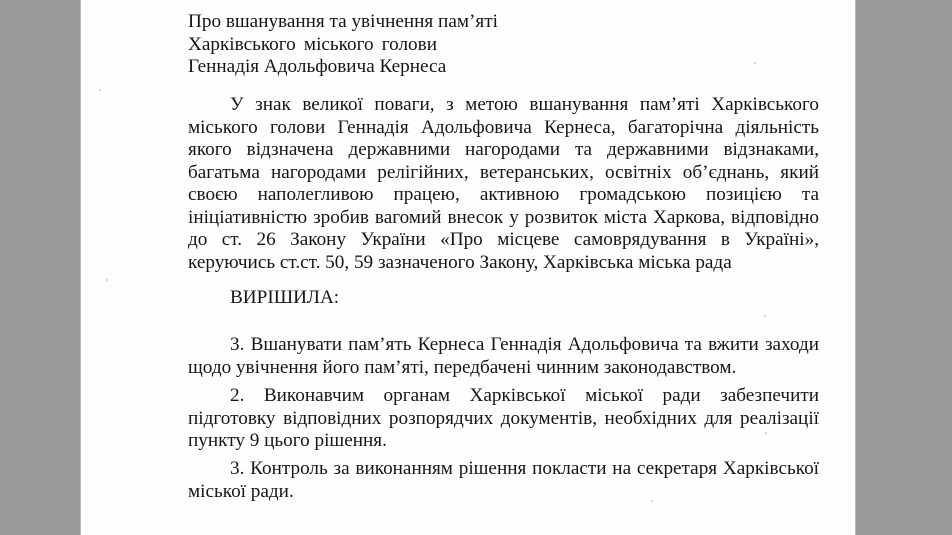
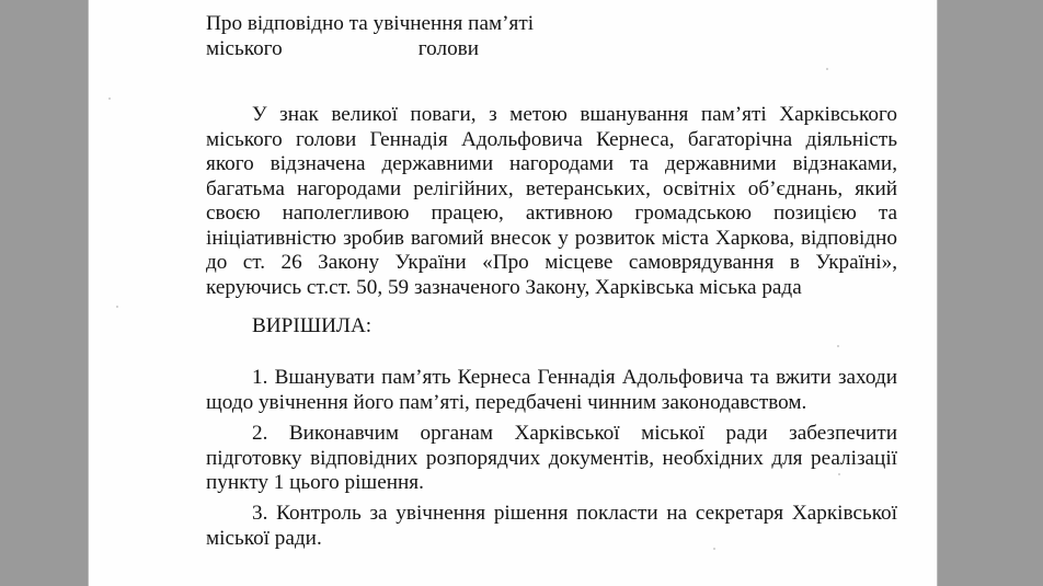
- Про вшанування та увічнення пам’яті
+ Про відповідно та увічнення пам’яті
- Харківського
  міського
  голови
- Геннадія Адольфовича Кернеса
  У знак великої поваги, з метою вшанування пам’яті Харківського міського голови Геннадія Адольфовича Кернеса, багаторічна діяльність якого відзначена державними нагородами та державними відзнаками, багатьма нагородами релігійних, ветеранських, освітніх об’єднань, який своєю наполегливою працею, активною громадською позицією та ініціативністю зробив вагомий внесок у розвиток міста Харкова, відповідно до ст. 26 Закону України «Про місцеве самоврядування в Україні», керуючись ст.ст. 50, 59 зазначеного Закону, Харківська міська рада
  ВИРІШИЛА:
- 3. Вшанувати пам’ять Кернеса Геннадія Адольфовича та вжити заходи щодо увічнення його пам’яті, передбачені чинним законодавством.
+ 1. Вшанувати пам’ять Кернеса Геннадія Адольфовича та вжити заходи щодо увічнення його пам’яті, передбачені чинним законодавством.
- 2. Виконавчим органам Харківської міської ради забезпечити підготовку відповідних розпорядчих документів, необхідних для реалізації пункту 9 цього рішення.
+ 2. Виконавчим органам Харківської міської ради забезпечити підготовку відповідних розпорядчих документів, необхідних для реалізації пункту 1 цього рішення.
- 3. Контроль за виконанням рішення покласти на секретаря Харківської міської ради.
+ 3. Контроль за увічнення рішення покласти на секретаря Харківської міської ради.
